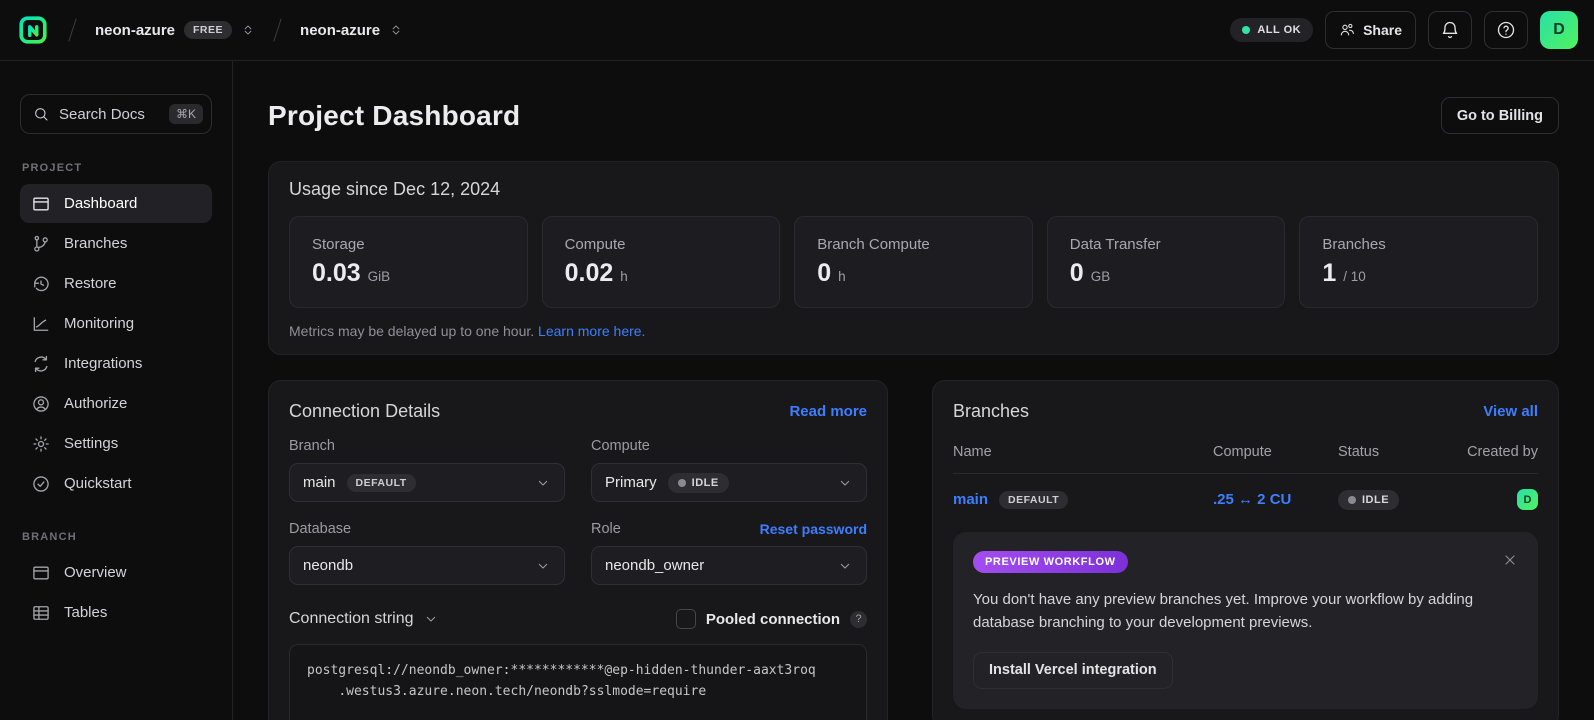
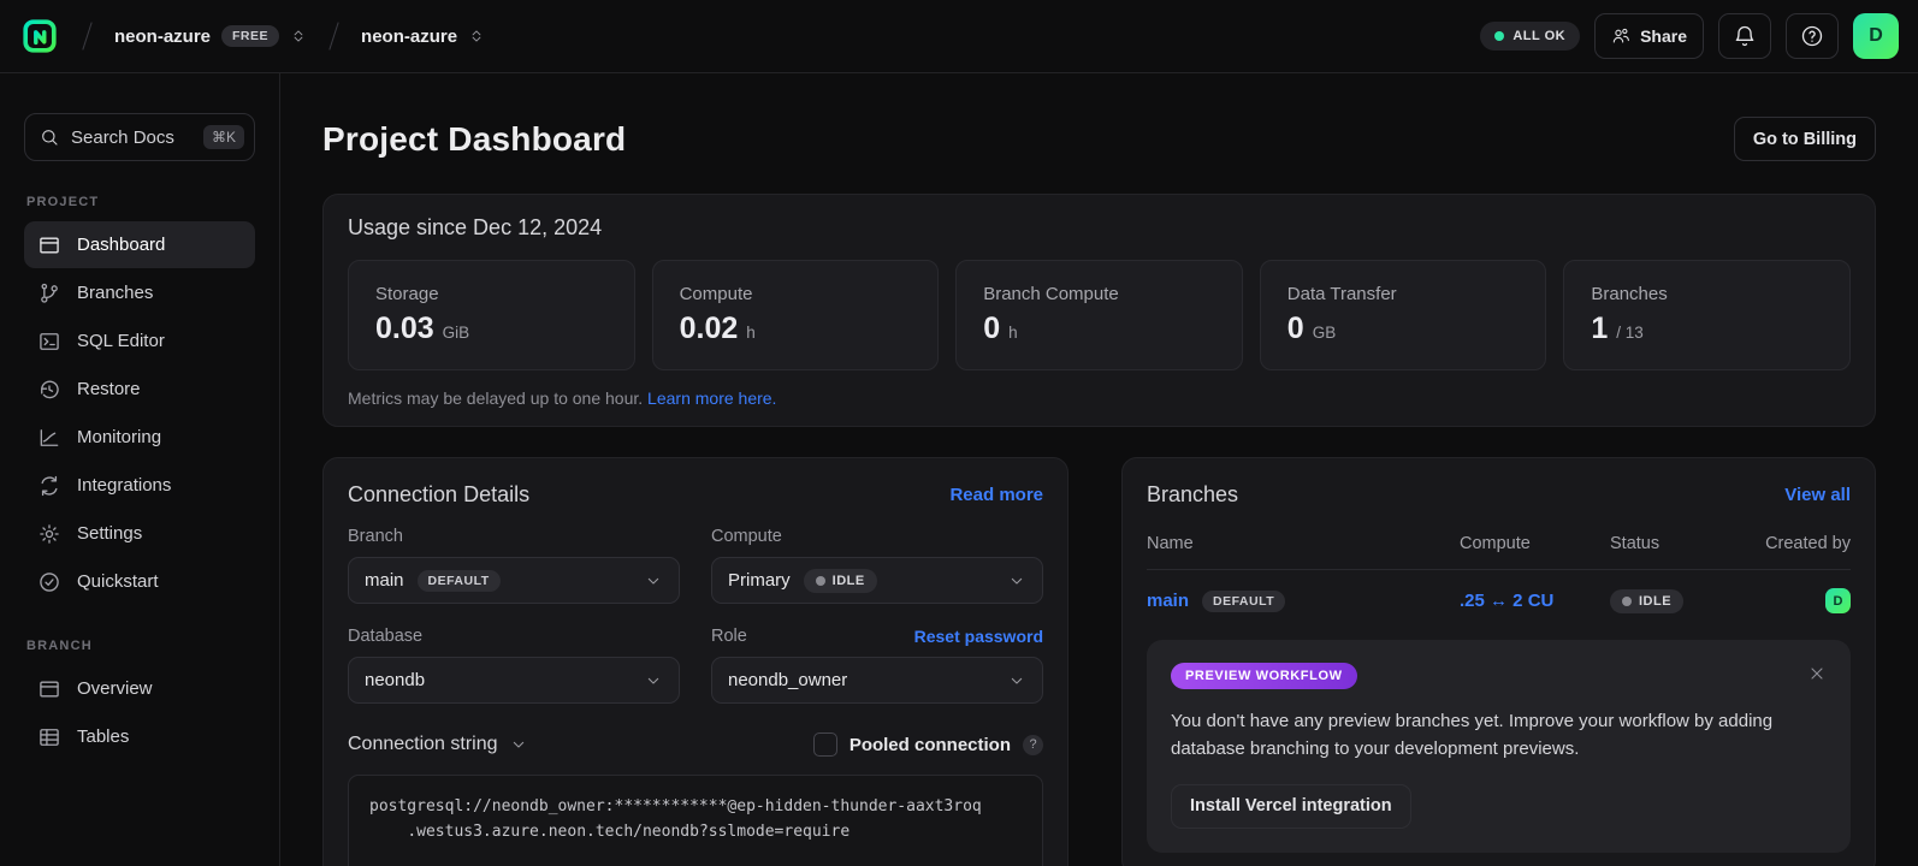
  neon-azure
  FREE
  neon-azure
  ALL OK
  Share
  D
  Search Docs
  ⌘K
  PROJECT
  Dashboard
  Branches
+ SQL Editor
  Restore
  Monitoring
  Integrations
- Authorize
  Settings
  Quickstart
  BRANCH
  Overview
  Tables
  Project Dashboard
  Go to Billing
  Usage since Dec 12, 2024
  Storage
  0.03
  GiB
  Compute
  0.02
  h
  Branch Compute
  0
  h
  Data Transfer
  0
  GB
  Branches
  1
- / 10
+ / 13
  Metrics may be delayed up to one hour. Learn more here.
  Connection Details
  Read more
  Branch
  main
  DEFAULT
  Compute
  Primary
  IDLE
  Database
  neondb
  Role
  Reset password
  neondb_owner
  Connection string
  Pooled connection
  ?
  postgresql://neondb_owner:************@ep-hidden-thunder-aaxt3roq
  .westus3.azure.neon.tech/neondb?sslmode=require
  Branches
  View all
  Name
  Compute
  Status
  Created by
  main
  DEFAULT
  .25 ↔ 2 CU
  IDLE
  D
  PREVIEW WORKFLOW
  You don't have any preview branches yet. Improve your workflow by adding database branching to your development previews.
  Install Vercel integration
